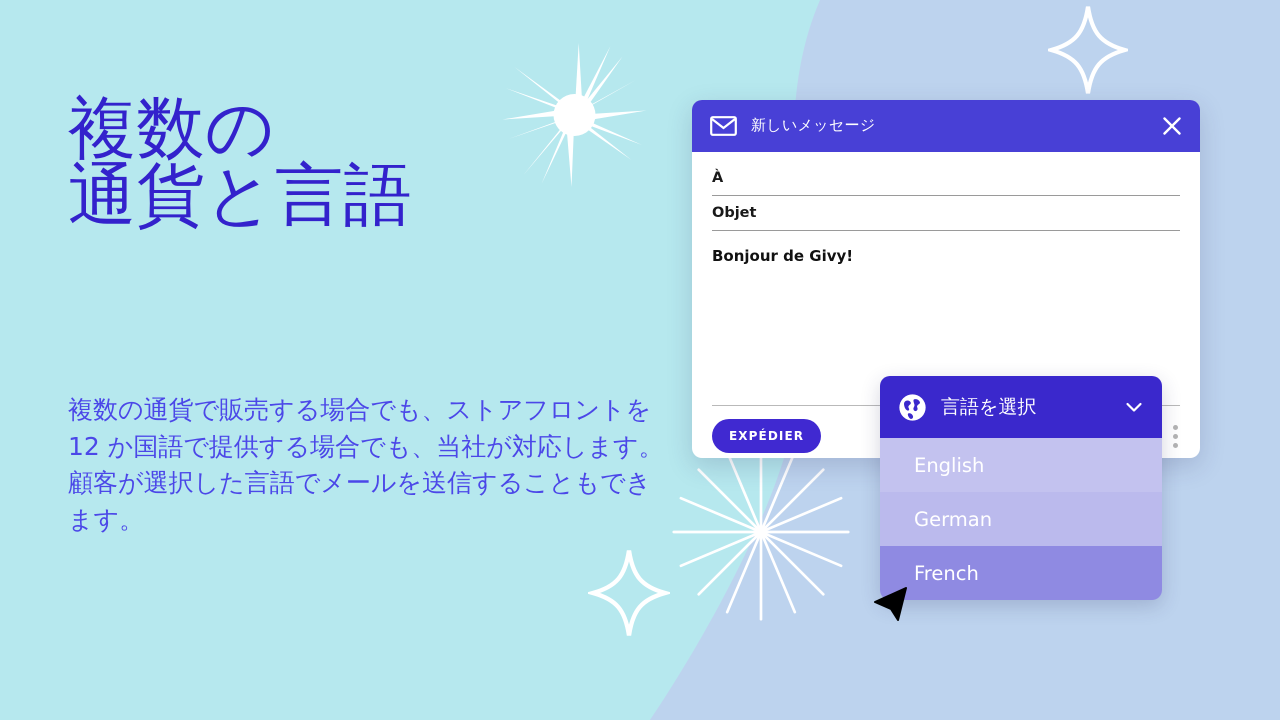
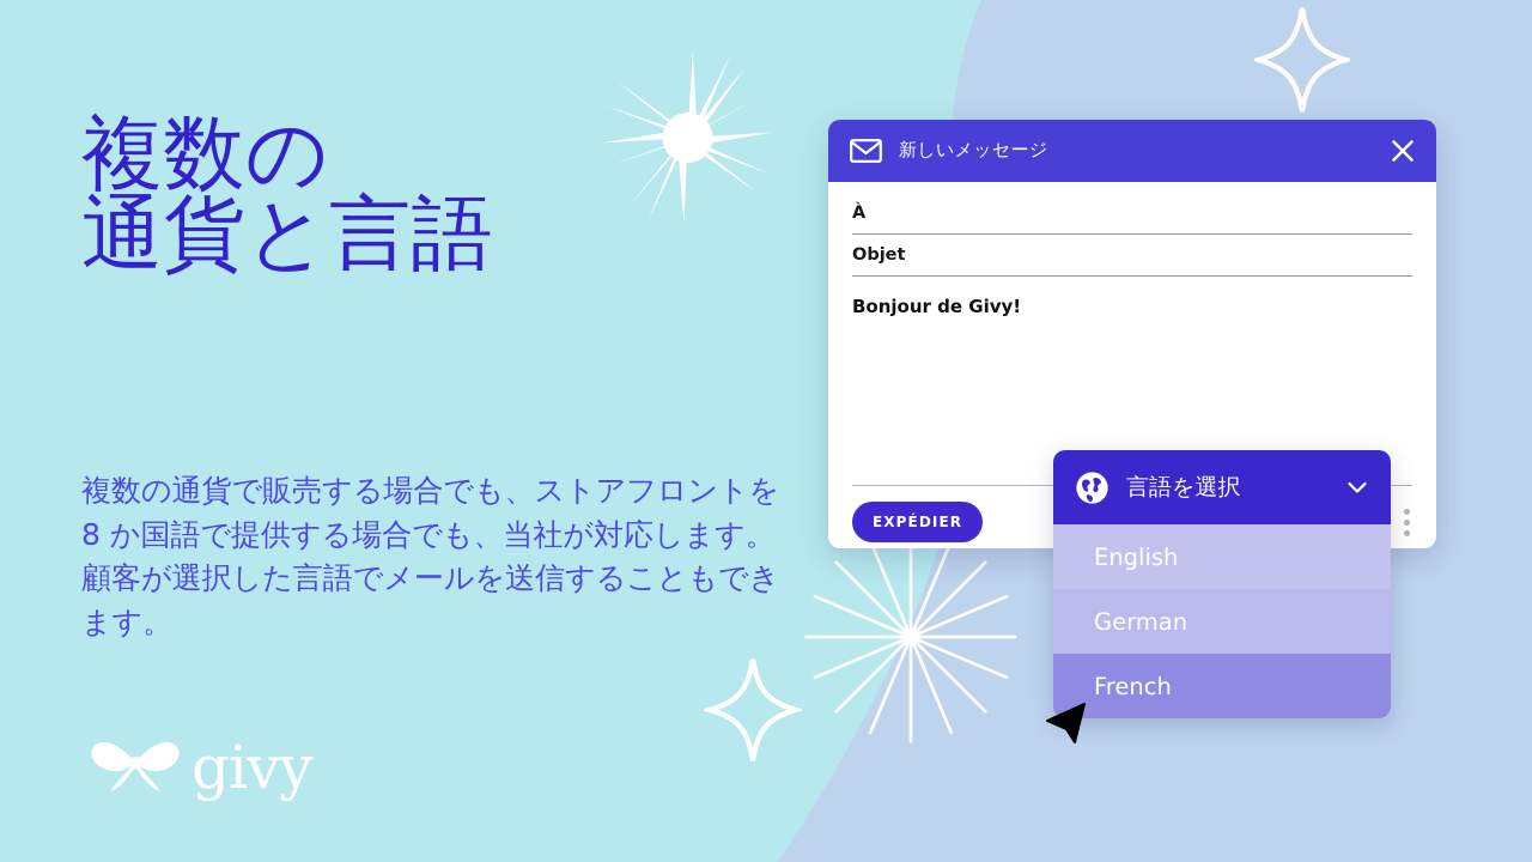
  複数の
  通貨と言語
- 複数の通貨で販売する場合でも、ストアフロントを 12 か国語で提供する場合でも、当社が対応します。 顧客が選択した言語でメールを送信することもできます。
+ 複数の通貨で販売する場合でも、ストアフロントを 8 か国語で提供する場合でも、当社が対応します。 顧客が選択した言語でメールを送信することもできます。
+ givy
  新しいメッセージ
  À
  Objet
  Bonjour de Givy!
  EXPÉDIER
  言語を選択
  English
  German
  French
